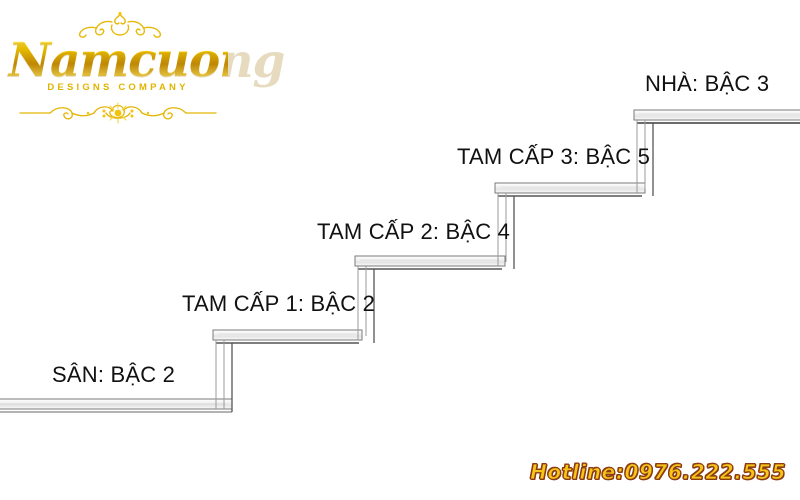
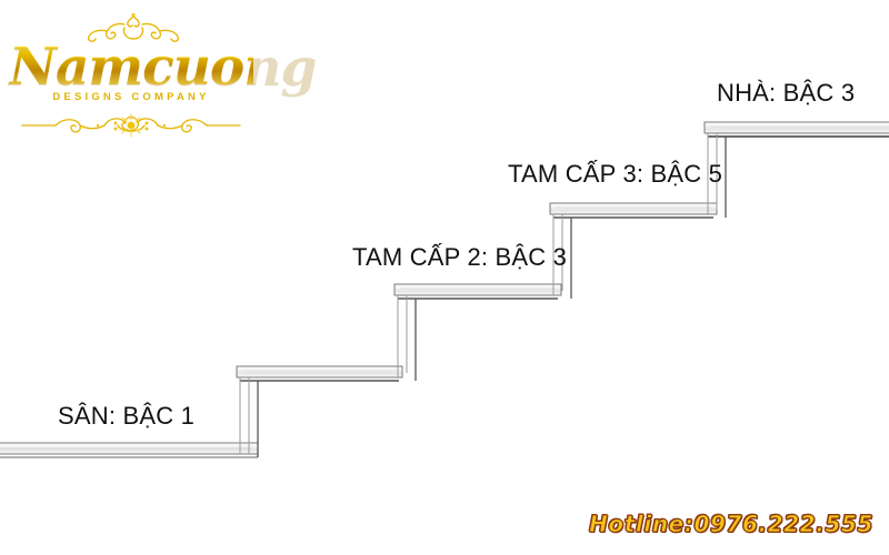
  Namcuo
  DESIGNS COMPANY
- SÂN: BẬC 2
+ SÂN: BẬC 1
- TAM CẤP 1: BẬC 2
- TAM CẤP 2: BẬC 4
+ TAM CẤP 2: BẬC 3
  TAM CẤP 3: BẬC 5
  NHÀ: BẬC 3
  Hotline:0976.222.555
